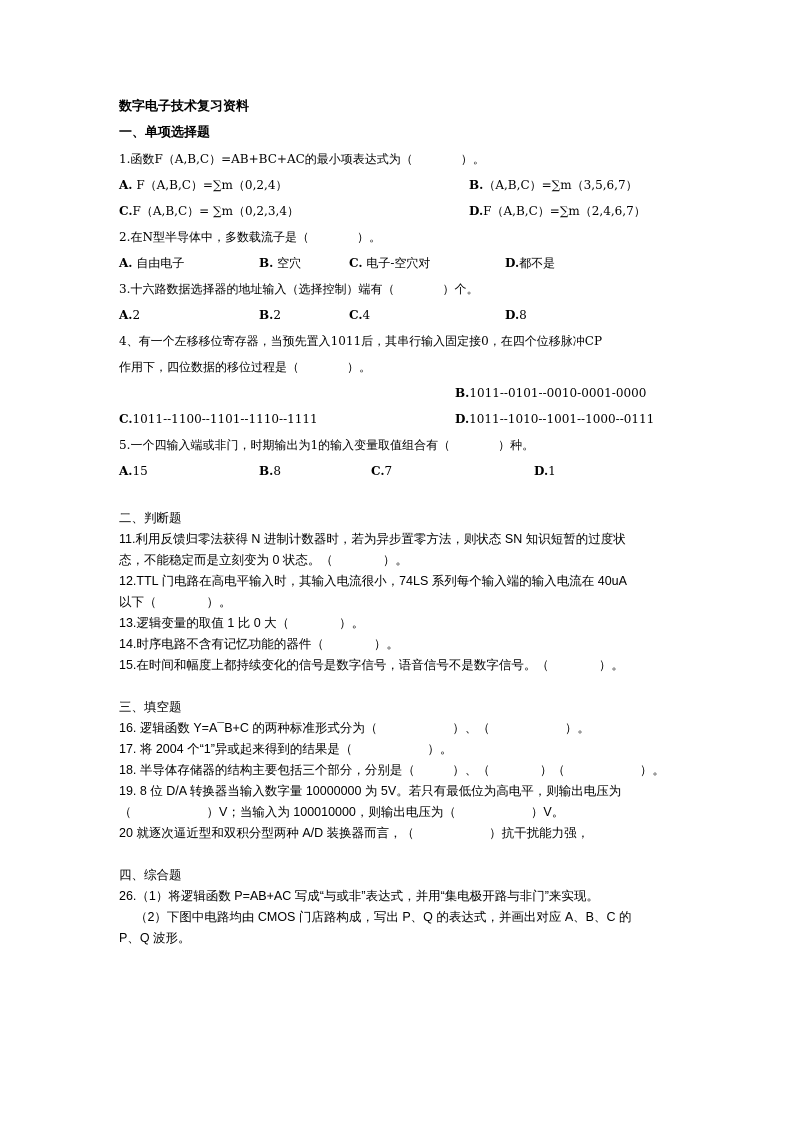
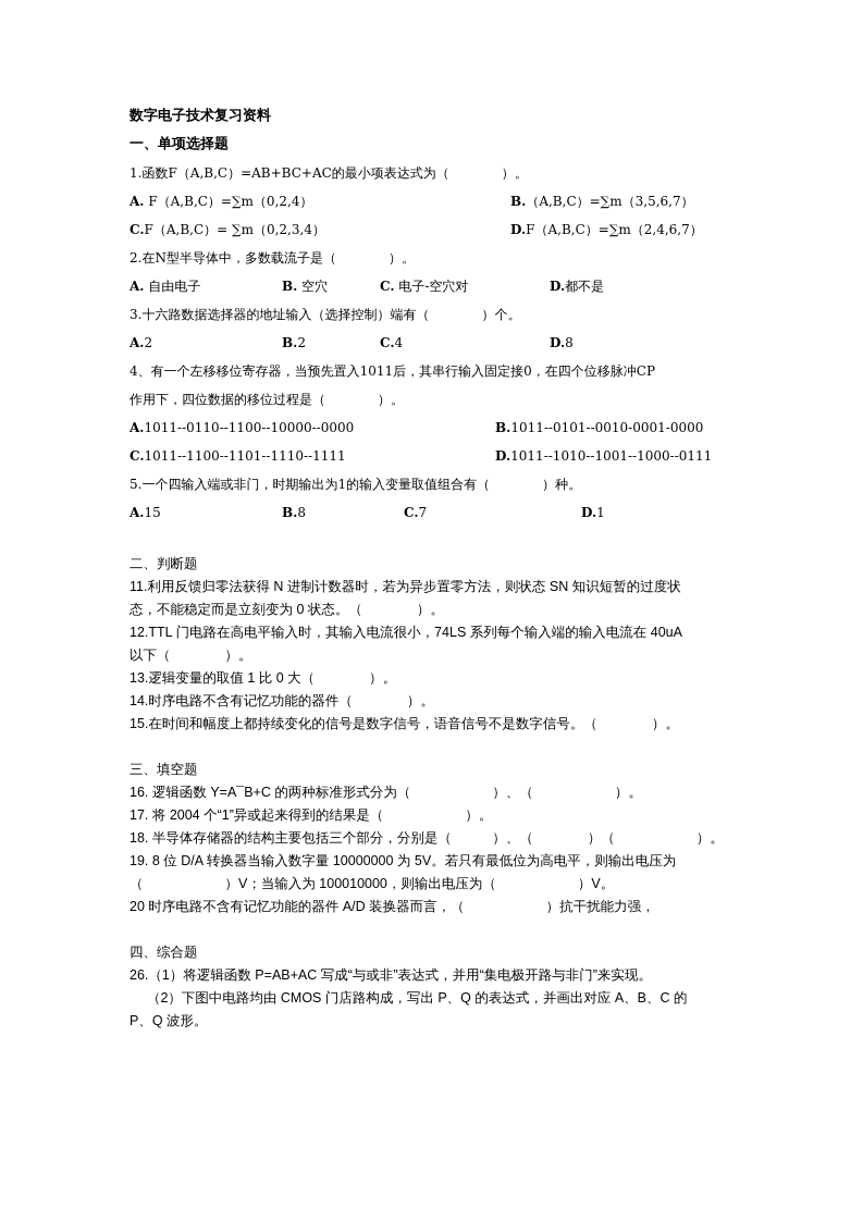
  数字电子技术复习资料
  一、单项选择题
  1.函数F（A,B,C）=AB+BC+AC的最小项表达式为（ ）。
  A. F（A,B,C）=∑m（0,2,4）
  B.（A,B,C）=∑m（3,5,6,7）
  C.F（A,B,C）= ∑m（0,2,3,4）
  D.F（A,B,C）=∑m（2,4,6,7）
  2.在N型半导体中，多数载流子是（ ）。
  A. 自由电子
  B. 空穴
  C. 电子-空穴对
  D.都不是
  3.十六路数据选择器的地址输入（选择控制）端有（ ）个。
  A.2
  B.2
  C.4
  D.8
  4、有一个左移移位寄存器，当预先置入1011后，其串行输入固定接0，在四个位移脉冲CP
  作用下，四位数据的移位过程是（ ）。
+ A.1011--0110--1100--10000--0000
  B.1011--0101--0010-0001-0000
  C.1011--1100--1101--1110--1111
  D.1011--1010--1001--1000--0111
  5.一个四输入端或非门，时期输出为1的输入变量取值组合有（ ）种。
  A.15
  B.8
  C.7
  D.1
  二、判断题
  11.利用反馈归零法获得 N 进制计数器时，若为异步置零方法，则状态 SN 知识短暂的过度状
  态，不能稳定而是立刻变为 0 状态。（ ）。
  12.TTL 门电路在高电平输入时，其输入电流很小，74LS 系列每个输入端的输入电流在 40uA
  以下（ ）。
  13.逻辑变量的取值 1 比 0 大（ ）。
  14.时序电路不含有记忆功能的器件（ ）。
  15.在时间和幅度上都持续变化的信号是数字信号，语音信号不是数字信号。（ ）。
  三、填空题
  16. 逻辑函数 Y=A¯B+C 的两种标准形式分为（ ）、（ ）。
  17. 将 2004 个“1”异或起来得到的结果是（ ）。
  18. 半导体存储器的结构主要包括三个部分，分别是（ ）、（ ）（ ）。
  19. 8 位 D/A 转换器当输入数字量 10000000 为 5V。若只有最低位为高电平，则输出电压为
  （ ）V；当输入为 100010000，则输出电压为（ ）V。
- 20 就逐次逼近型和双积分型两种 A/D 装换器而言，（ ）抗干扰能力强，
+ 20 时序电路不含有记忆功能的器件 A/D 装换器而言，（ ）抗干扰能力强，
  四、综合题
  26.（1）将逻辑函数 P=AB+AC 写成“与或非”表达式，并用“集电极开路与非门”来实现。
  （2）下图中电路均由 CMOS 门店路构成，写出 P、Q 的表达式，并画出对应 A、B、C 的
  P、Q 波形。
